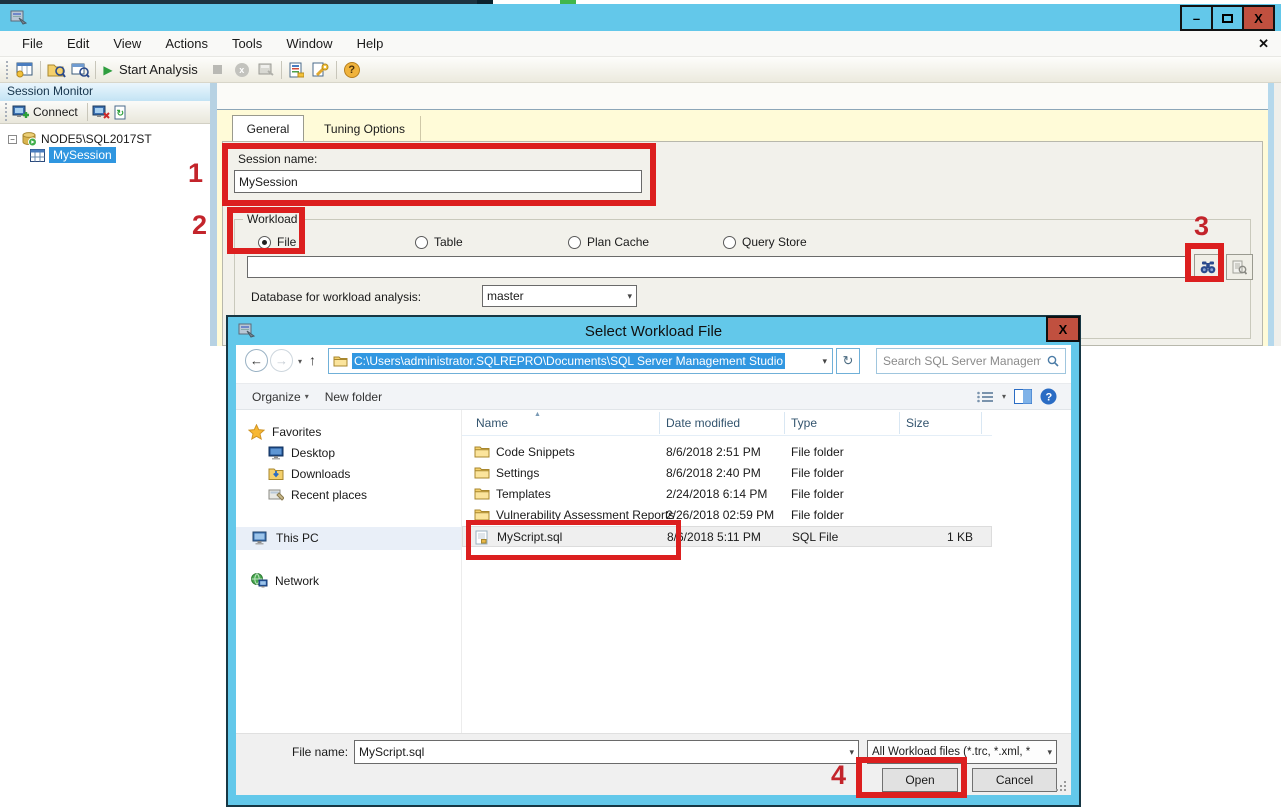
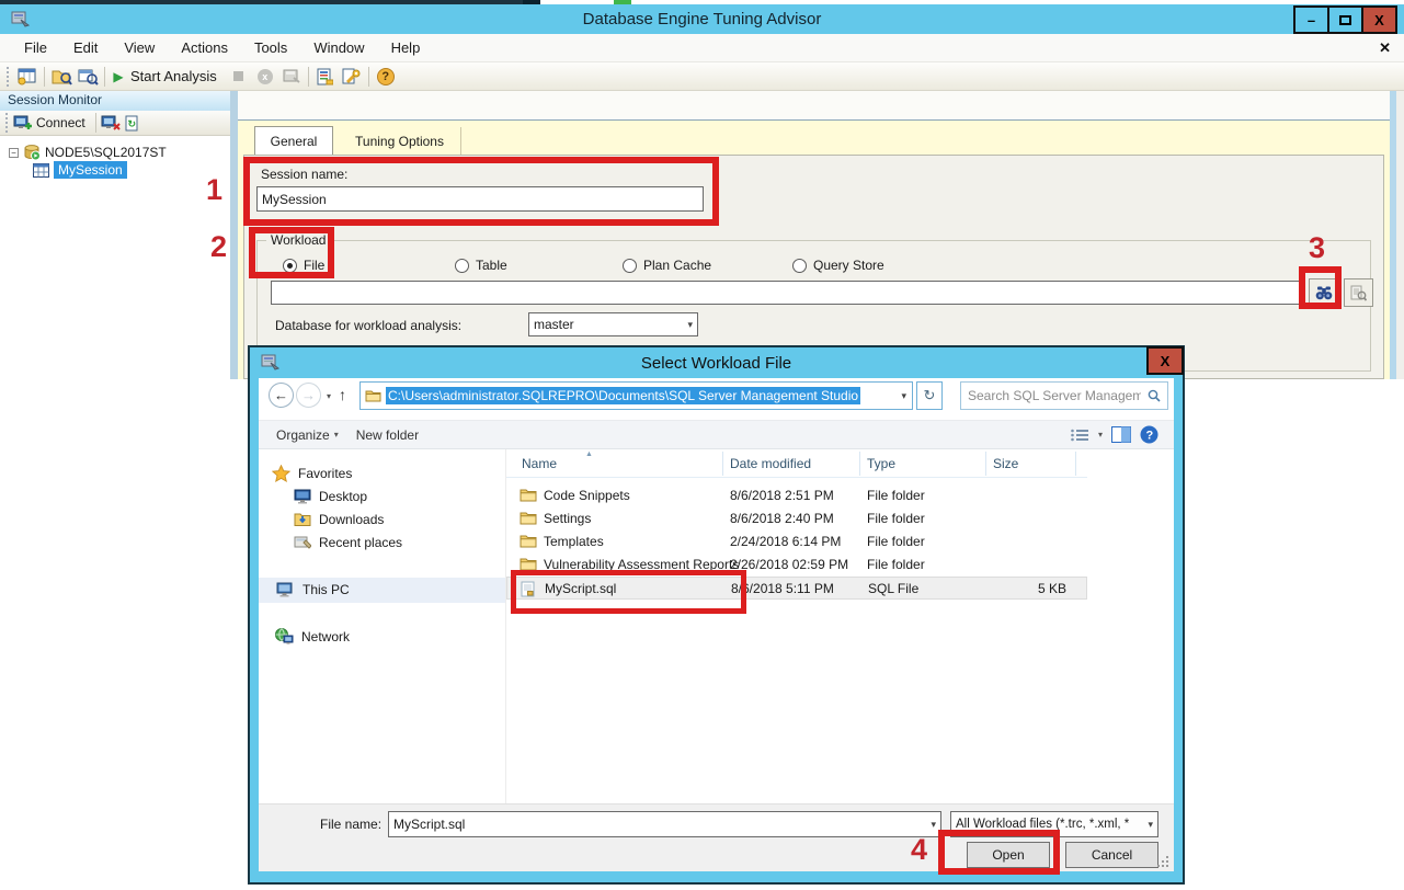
+ Database Engine Tuning Advisor
  –
  X
  File
  Edit
  View
  Actions
  Tools
  Window
  Help
  ✕
  ▶
  Start Analysis
  x
  ?
  Session Monitor
  Connect
  ↻
  −
  NODE5\SQL2017ST
  MySession
  General
  Tuning Options
  Session name:
  MySession
  Workload
  File
  Table
  Plan Cache
  Query Store
  Database for workload analysis:
  master
  ▾
  Select Workload File
  X
  ←
  →
  ▾
  ↑
  C:\Users\administrator.SQLREPRO\Documents\SQL Server Management Studio
  ▾
  ↻
  Search SQL Server Managem
  Organize
  ▾
  New folder
  ▾
  ?
  Favorites
  Desktop
  Downloads
  Recent places
  This PC
  Network
  Name
  Date modified
  Type
  Size
  Code Snippets
  8/6/2018 2:51 PM
  File folder
  Settings
  8/6/2018 2:40 PM
  File folder
  Templates
  2/24/2018 6:14 PM
  File folder
  Vulnerability Assessment Reports
  2/26/2018 02:59 PM
  File folder
  MyScript.sql
  8/6/2018 5:11 PM
  SQL File
- 1 KB
+ 5 KB
  File name:
  MyScript.sql
  ▾
  All Workload files (*.trc, *.xml, *
  ▾
  Open
  Cancel
  1
  2
  3
  4
